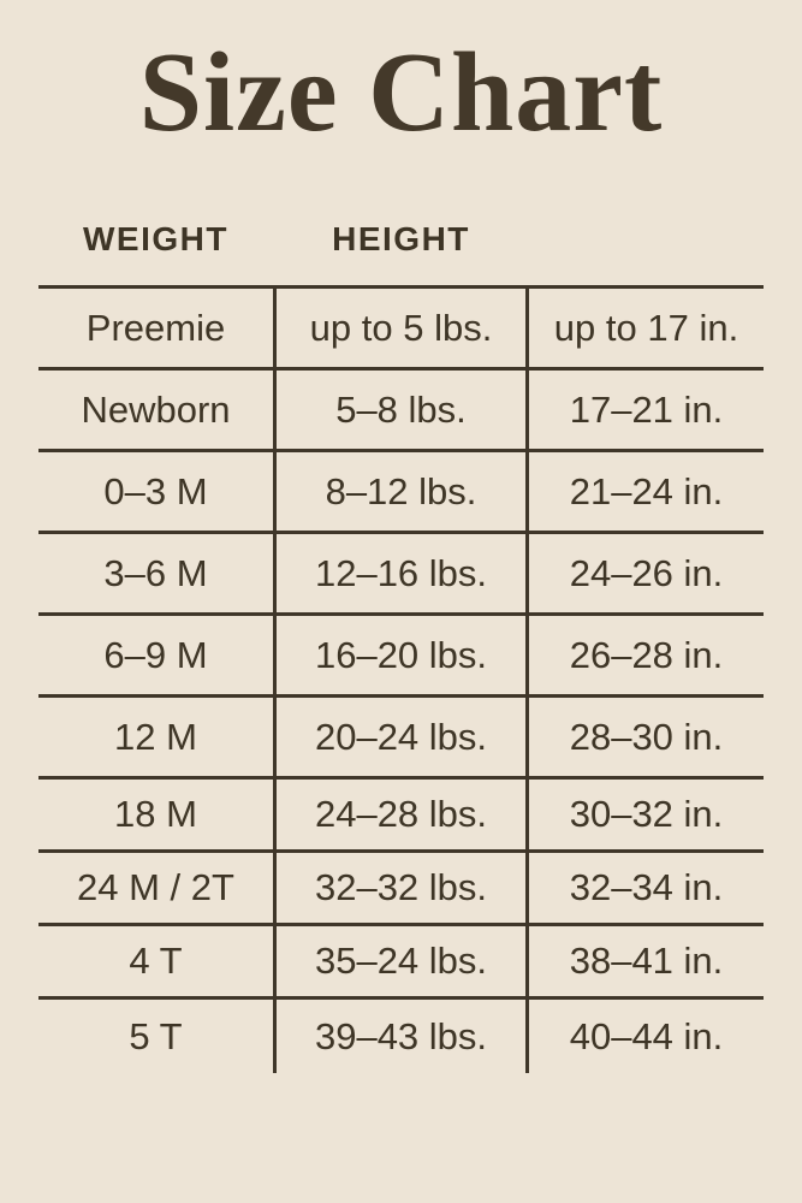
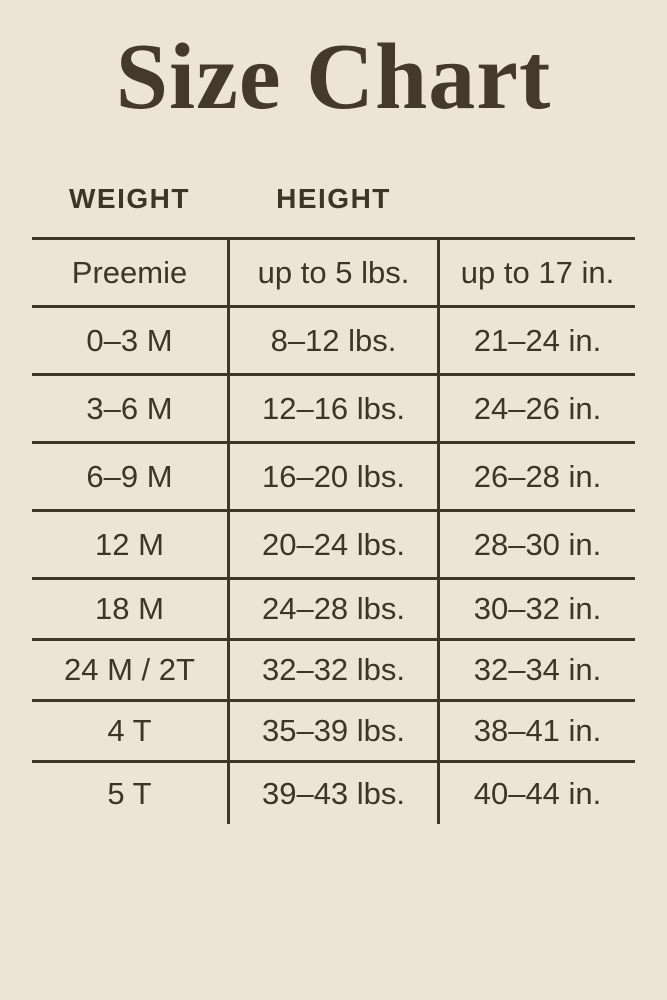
  Size Chart
  WEIGHT
  HEIGHT
  Preemie
  up to 5 lbs.
  up to 17 in.
- Newborn
- 5–8 lbs.
- 17–21 in.
  0–3 M
  8–12 lbs.
  21–24 in.
  3–6 M
  12–16 lbs.
  24–26 in.
  6–9 M
  16–20 lbs.
  26–28 in.
  12 M
  20–24 lbs.
  28–30 in.
  18 M
  24–28 lbs.
  30–32 in.
  24 M / 2T
  32–32 lbs.
  32–34 in.
  4 T
- 35–24 lbs.
+ 35–39 lbs.
  38–41 in.
  5 T
  39–43 lbs.
  40–44 in.
